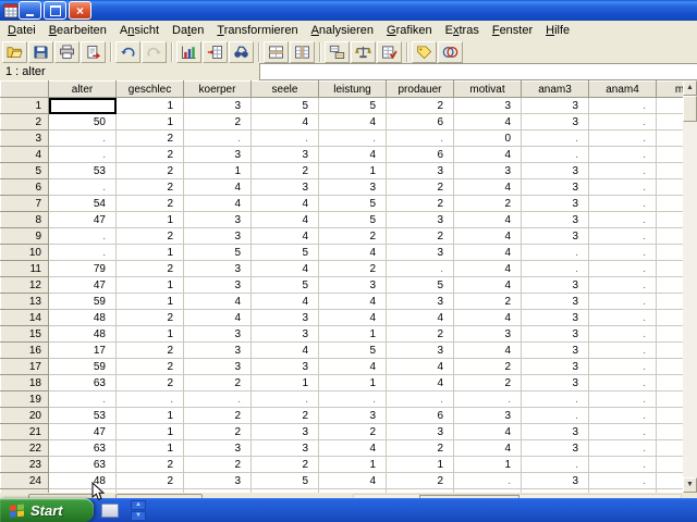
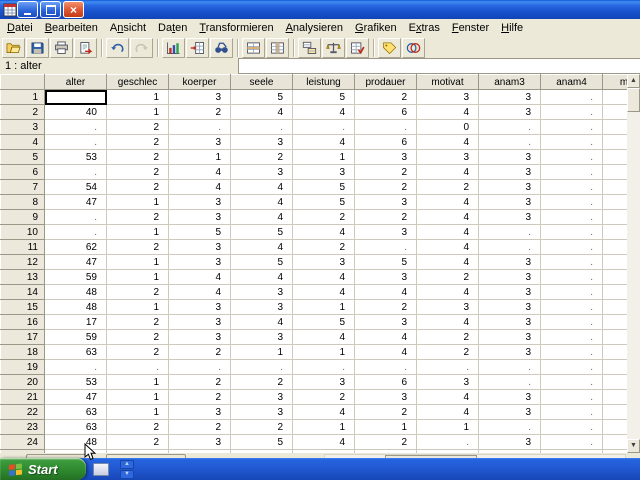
  Datei
  Bearbeiten
  Ansicht
  Daten
  Transformieren
  Analysieren
  Grafiken
  Extras
  Fenster
  Hilfe
  1 : alter
  	alter	geschlec	koerper	seele	leistung	prodauer	motivat	anam3	anam4	m
  1		1	3	5	5	2	3	3	.
- 2	50	1	2	4	4	6	4	3	.
+ 2	40	1	2	4	4	6	4	3	.
  3	.	2	.	.	.	.	0	.	.
  4	.	2	3	3	4	6	4	.	.
  5	53	2	1	2	1	3	3	3	.
  6	.	2	4	3	3	2	4	3	.
  7	54	2	4	4	5	2	2	3	.
  8	47	1	3	4	5	3	4	3	.
  9	.	2	3	4	2	2	4	3	.
  10	.	1	5	5	4	3	4	.	.
- 11	79	2	3	4	2	.	4	.	.
+ 11	62	2	3	4	2	.	4	.	.
  12	47	1	3	5	3	5	4	3	.
  13	59	1	4	4	4	3	2	3	.
  14	48	2	4	3	4	4	4	3	.
  15	48	1	3	3	1	2	3	3	.
  16	17	2	3	4	5	3	4	3	.
  17	59	2	3	3	4	4	2	3	.
  18	63	2	2	1	1	4	2	3	.
  19	.	.	.	.	.	.	.	.	.
  20	53	1	2	2	3	6	3	.	.
  21	47	1	2	3	2	3	4	3	.
  22	63	1	3	3	4	2	4	3	.
  23	63	2	2	2	1	1	1	.	.
  24	48	2	3	5	4	2	.	3	.
  Start
